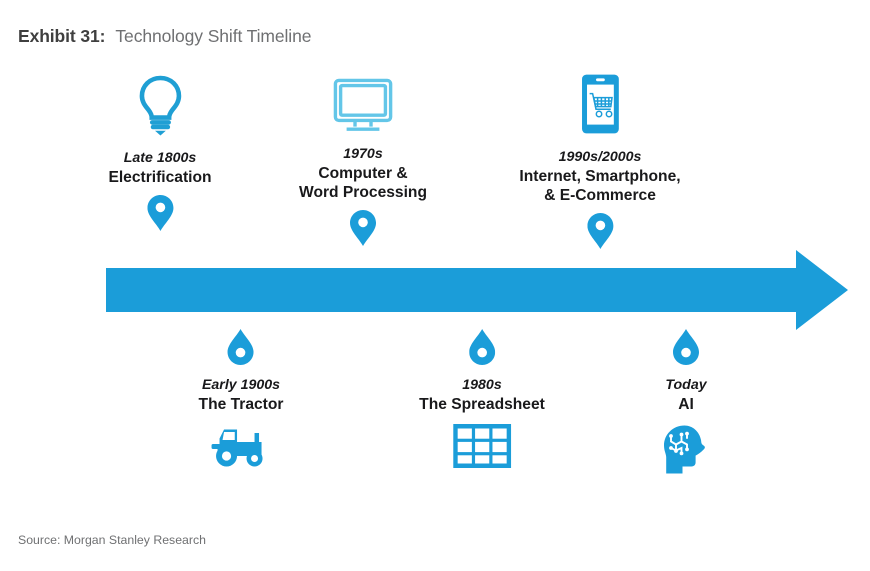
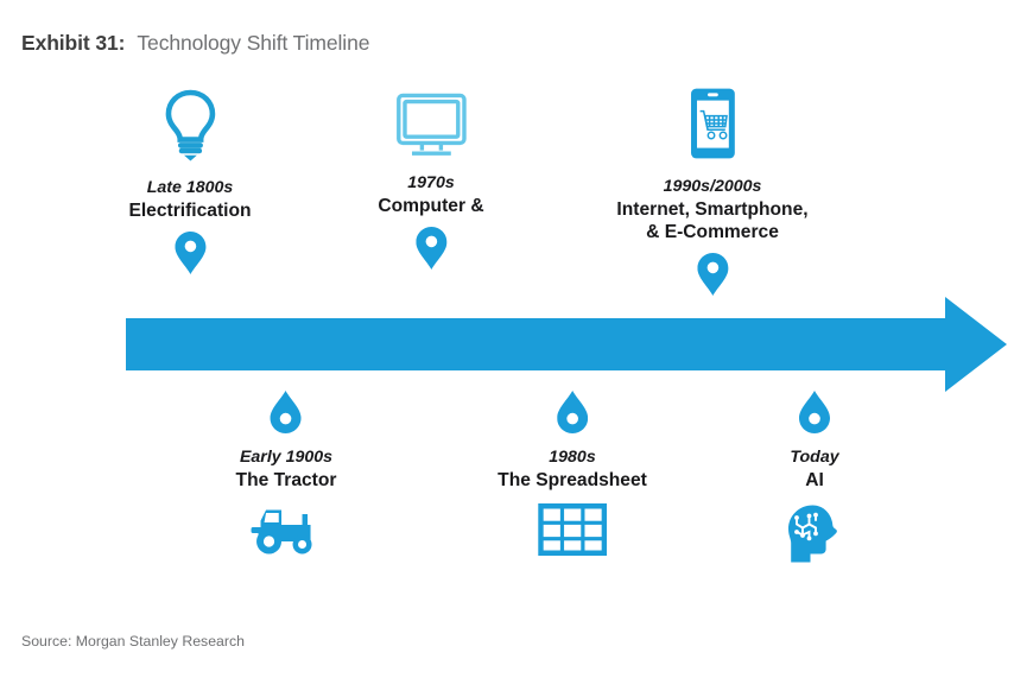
  Exhibit 31:
  Technology Shift Timeline
  Late 1800s
  Electrification
  1970s
  Computer &
- Word Processing
  1990s/2000s
  Internet, Smartphone,
  & E-Commerce
  Early 1900s
  The Tractor
  1980s
  The Spreadsheet
  Today
  AI
  Source: Morgan Stanley Research
